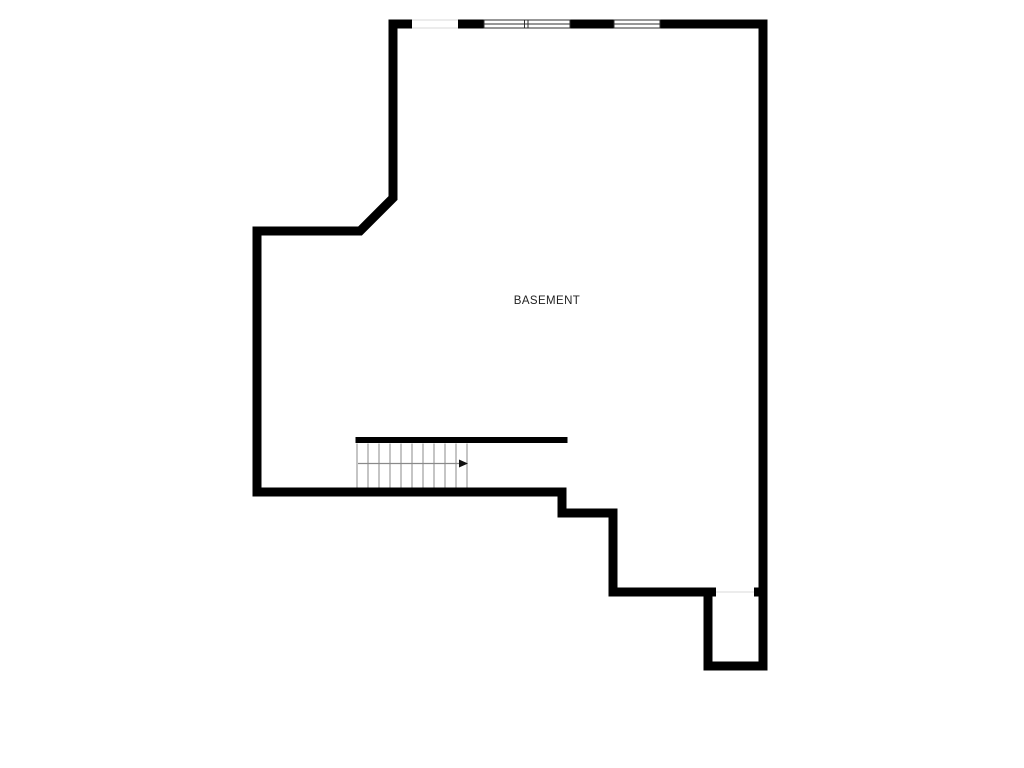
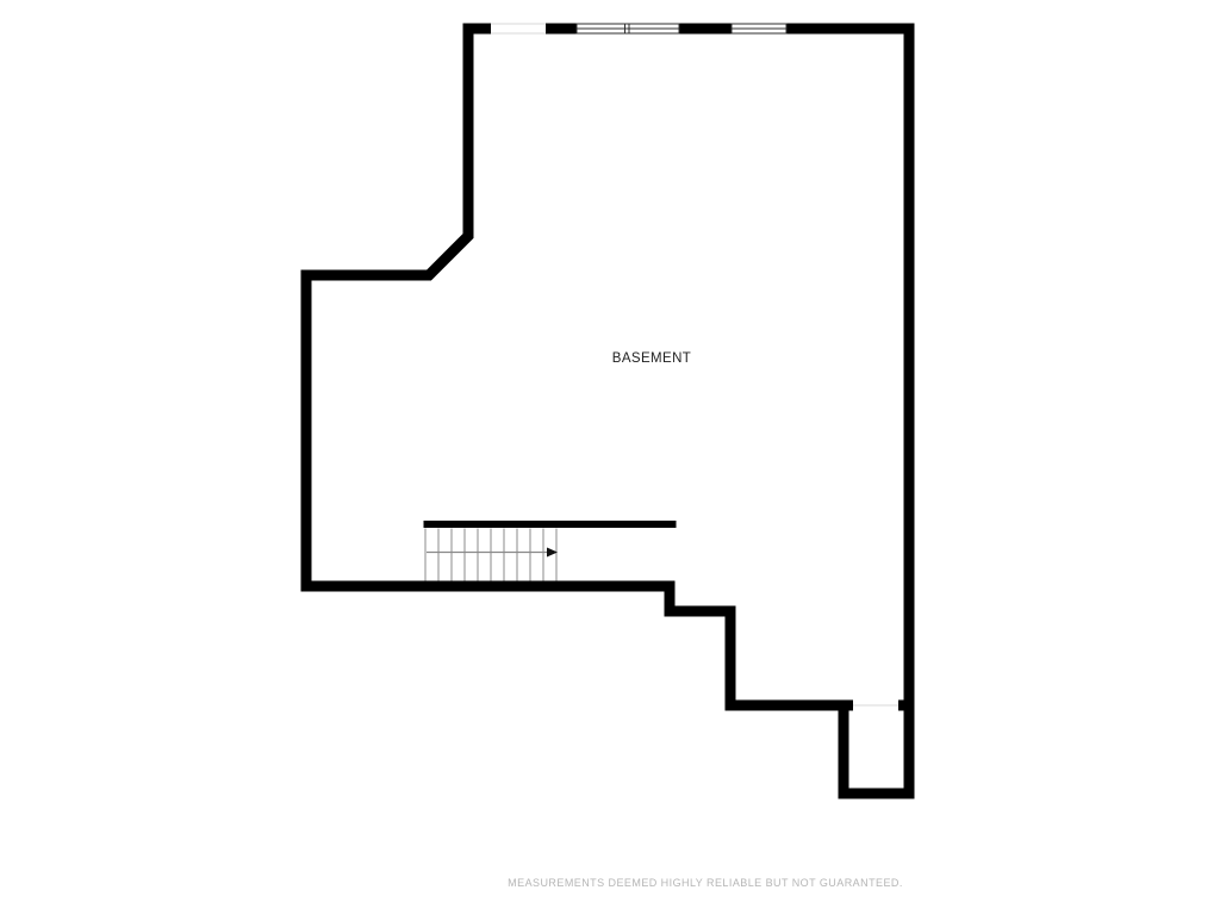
  BASEMENT
+ MEASUREMENTS DEEMED HIGHLY RELIABLE BUT NOT GUARANTEED.
